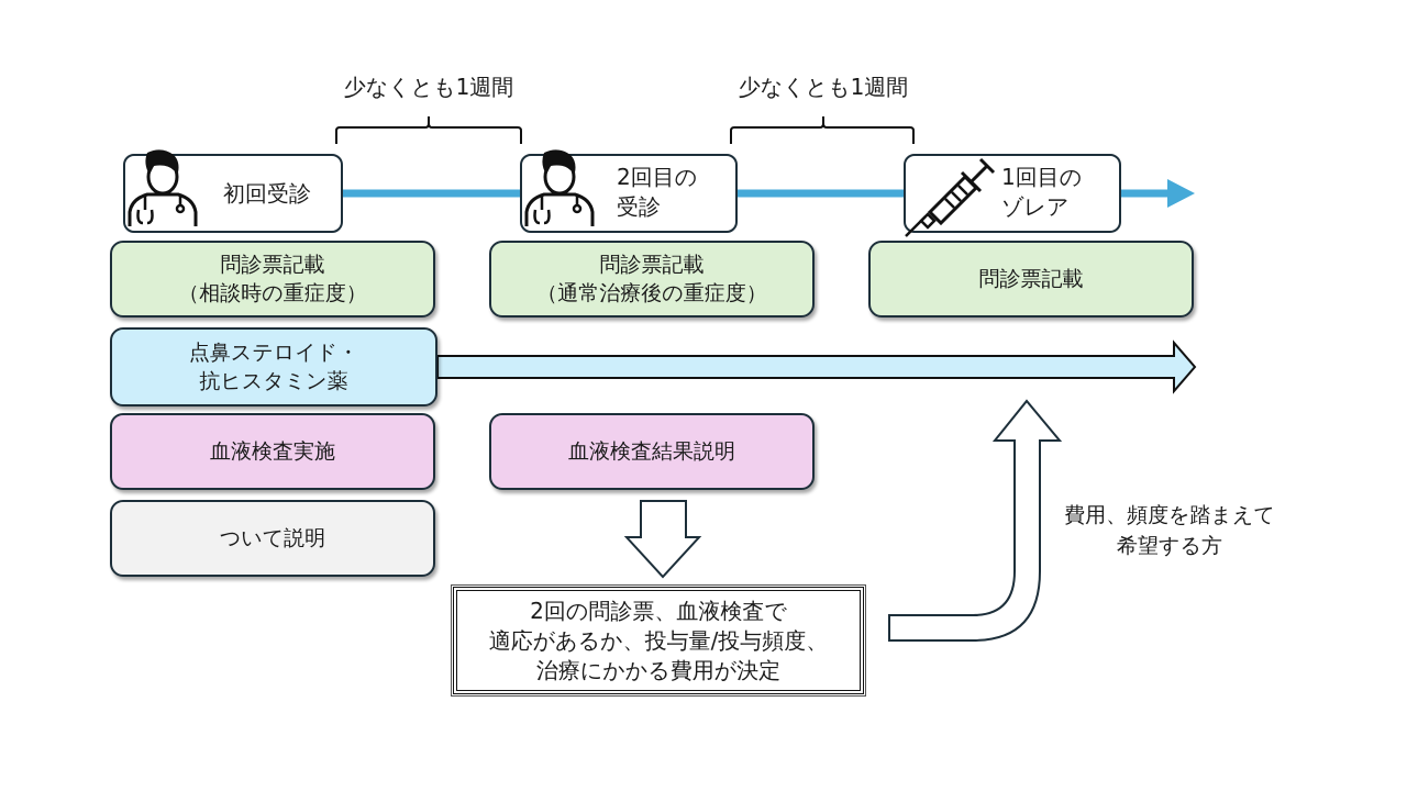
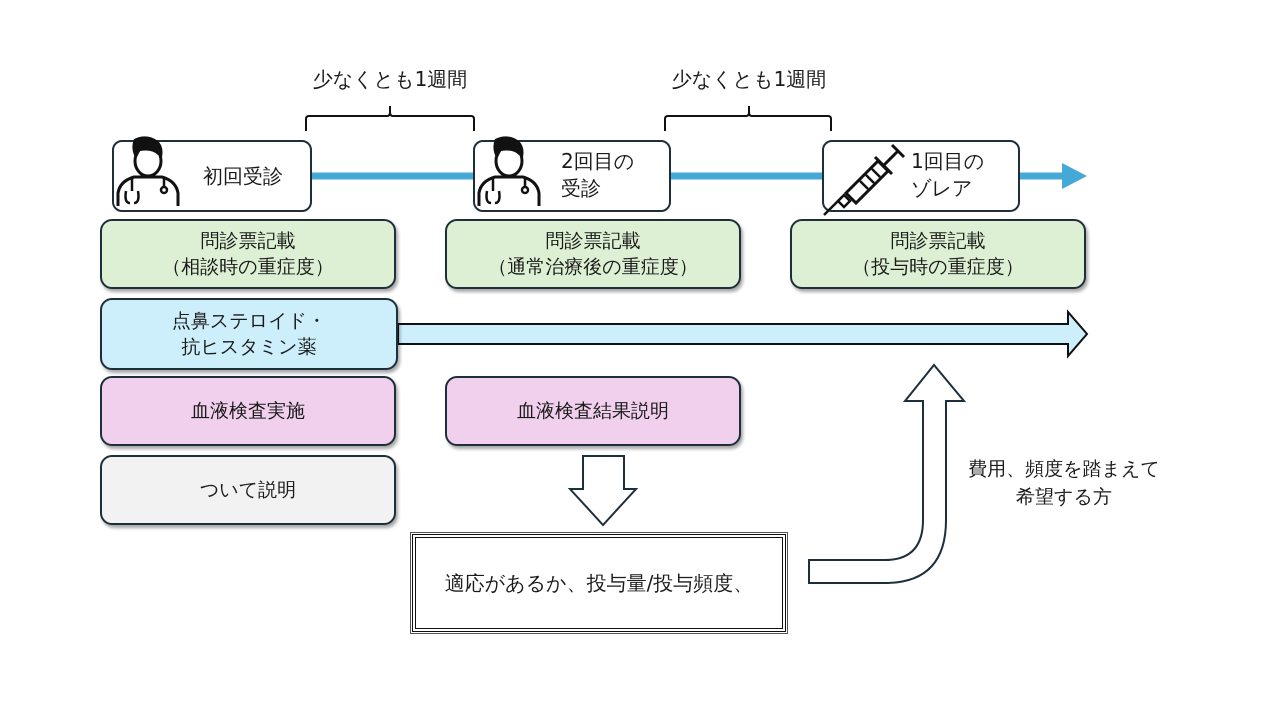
  少なくとも1週間
  少なくとも1週間
  初回受診
  2回目の
  受診
  1回目の
  ゾレア
  問診票記載
  （相談時の重症度）
  問診票記載
  （通常治療後の重症度）
  問診票記載
+ （投与時の重症度）
  点鼻ステロイド・
  抗ヒスタミン薬
  血液検査実施
  血液検査結果説明
  ついて説明
- 2回の問診票、血液検査で
  適応があるか、投与量/投与頻度、
- 治療にかかる費用が決定
  費用、頻度を踏まえて
  希望する方
